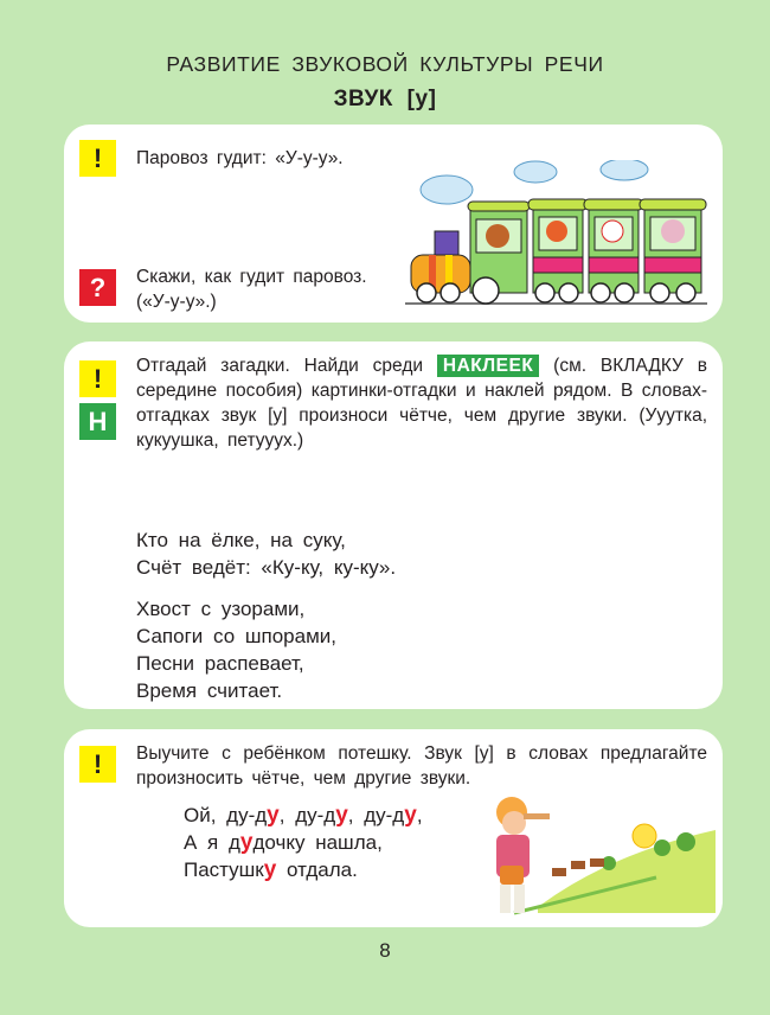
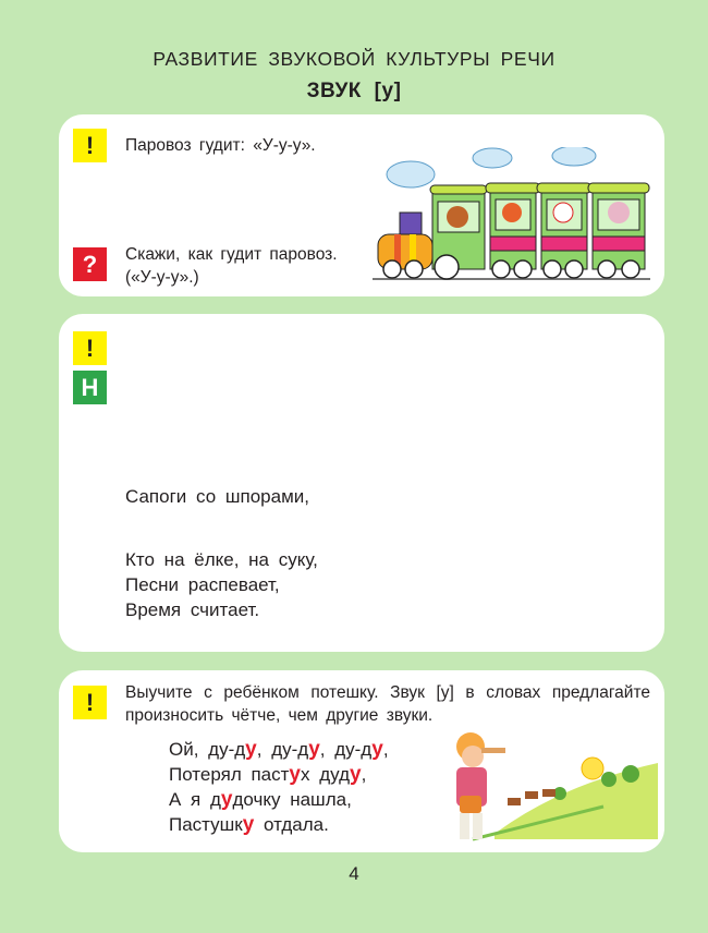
  РАЗВИТИЕ ЗВУКОВОЙ КУЛЬТУРЫ РЕЧИ
  ЗВУК [у]
  !
  Паровоз гудит: «У-у-у».
  ?
  Скажи, как гудит паровоз.
  («У-у-у».)
  !
  Н
- Отгадай загадки. Найди среди НАКЛЕЕК (см. ВКЛАДКУ в середине пособия) картинки-отгадки и наклей рядом. В словах-отгадках звук [у] произноси чётче, чем другие звуки. (Ууутка, кукуушка, петууух.)
- Кто на ёлке, на суку,
+ Сапоги со шпорами,
- Счёт ведёт: «Ку-ку, ку-ку».
- Хвост с узорами,
- Сапоги со шпорами,
+ Кто на ёлке, на суку,
  Песни распевает,
  Время считает.
  !
  Выучите с ребёнком потешку. Звук [у] в словах предлагайте произносить чётче, чем другие звуки.
  Ой, ду-ду, ду-ду, ду-ду,
+ Потерял пастух дуду,
  А я дудочку нашла,
  Пастушку отдала.
- 8
+ 4
